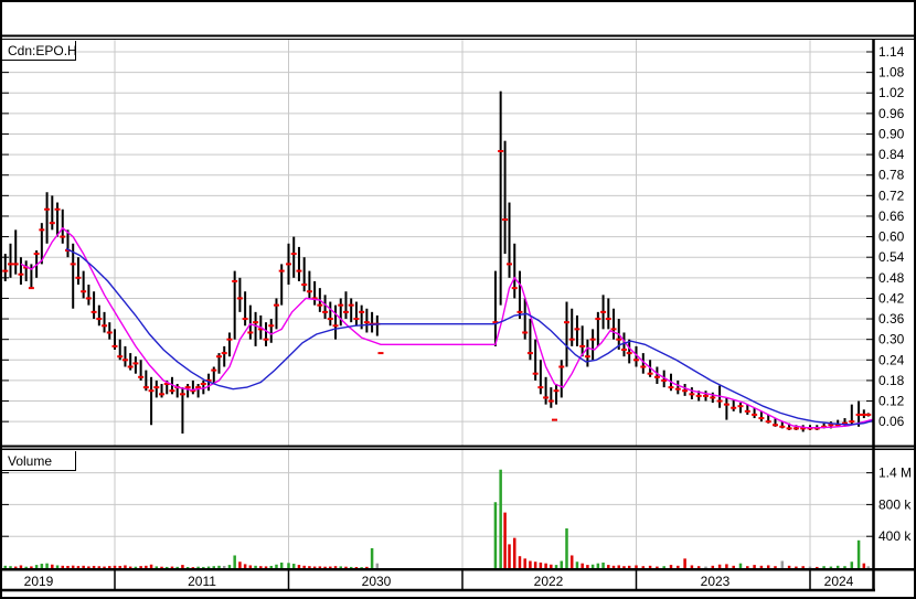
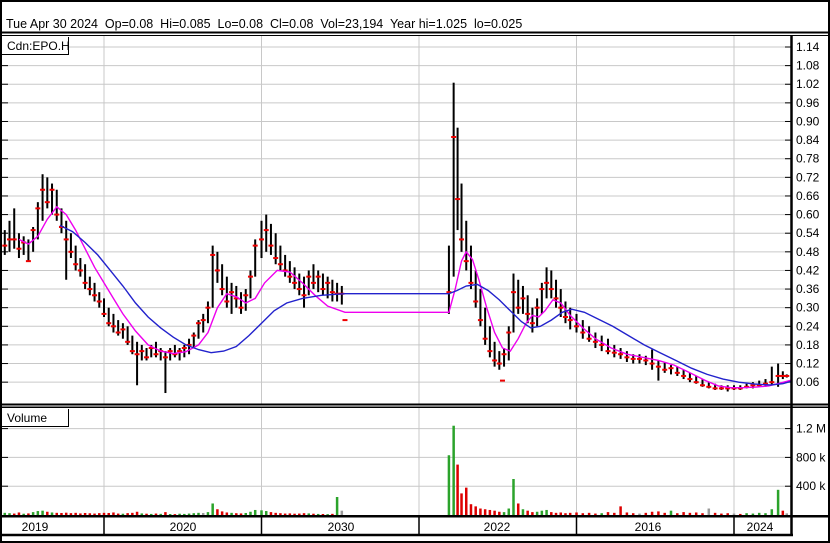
  1.14
  1.08
  1.02
  0.96
  0.90
  0.84
  0.78
  0.72
  0.66
  0.60
  0.54
  0.48
  0.42
  0.36
  0.30
  0.24
  0.18
  0.12
  0.06
- 1.4 M
+ 1.2 M
  800 k
  400 k
  2019
- 2011
+ 2020
  2030
  2022
- 2023
+ 2016
  2024
+ Tue Apr 30 2024 Op=0.08 Hi=0.085 Lo=0.08 Cl=0.08 Vol=23,194 Year hi=1.025 lo=0.025
  Cdn:EPO.H
  Volume
